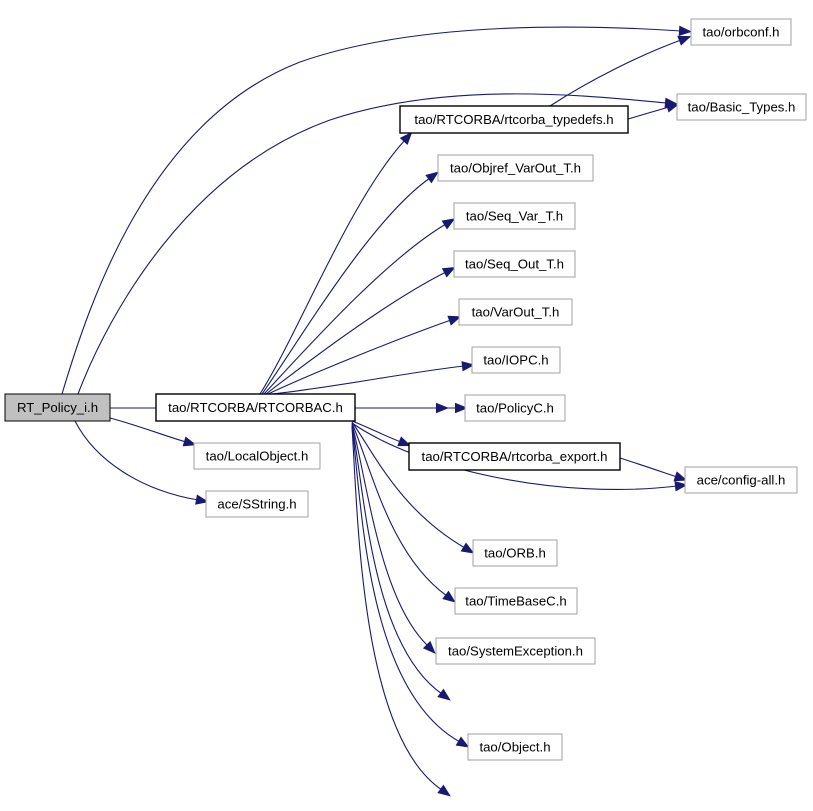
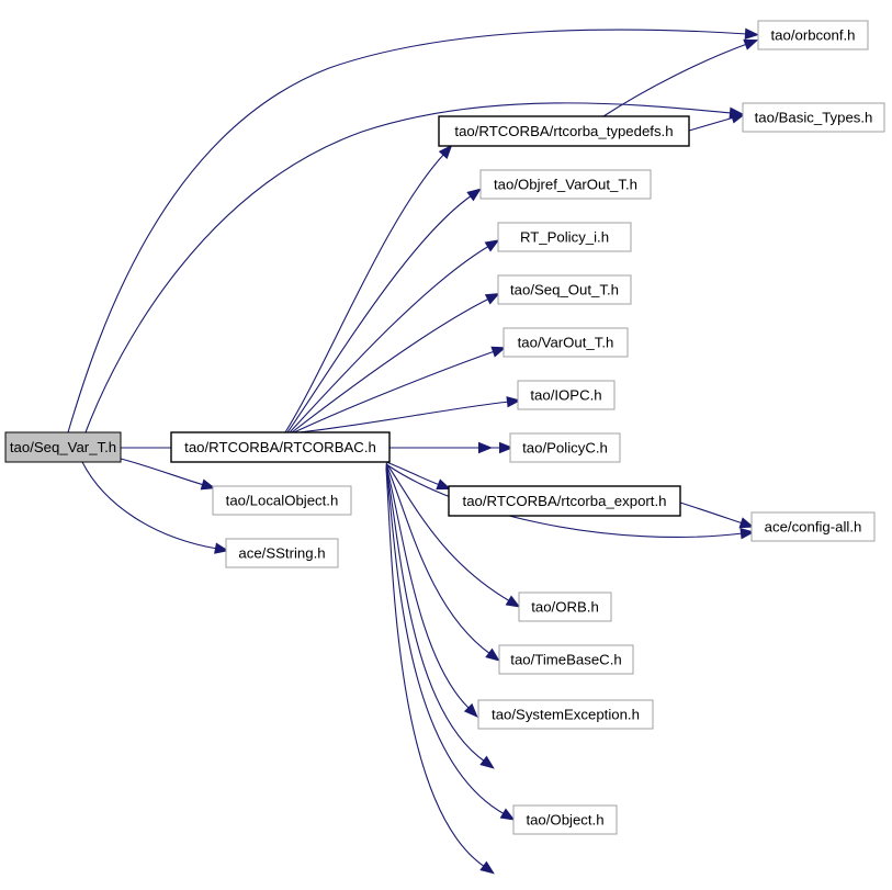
- RT_Policy_i.h
+ tao/Seq_Var_T.h
  tao/RTCORBA/RTCORBAC.h
  tao/LocalObject.h
  ace/SString.h
  tao/orbconf.h
  tao/Basic_Types.h
  tao/RTCORBA/rtcorba_typedefs.h
  tao/Objref_VarOut_T.h
- tao/Seq_Var_T.h
+ RT_Policy_i.h
  tao/Seq_Out_T.h
  tao/VarOut_T.h
  tao/IOPC.h
  tao/PolicyC.h
  tao/RTCORBA/rtcorba_export.h
  ace/config-all.h
  tao/ORB.h
  tao/TimeBaseC.h
  tao/SystemException.h
  tao/Object.h
